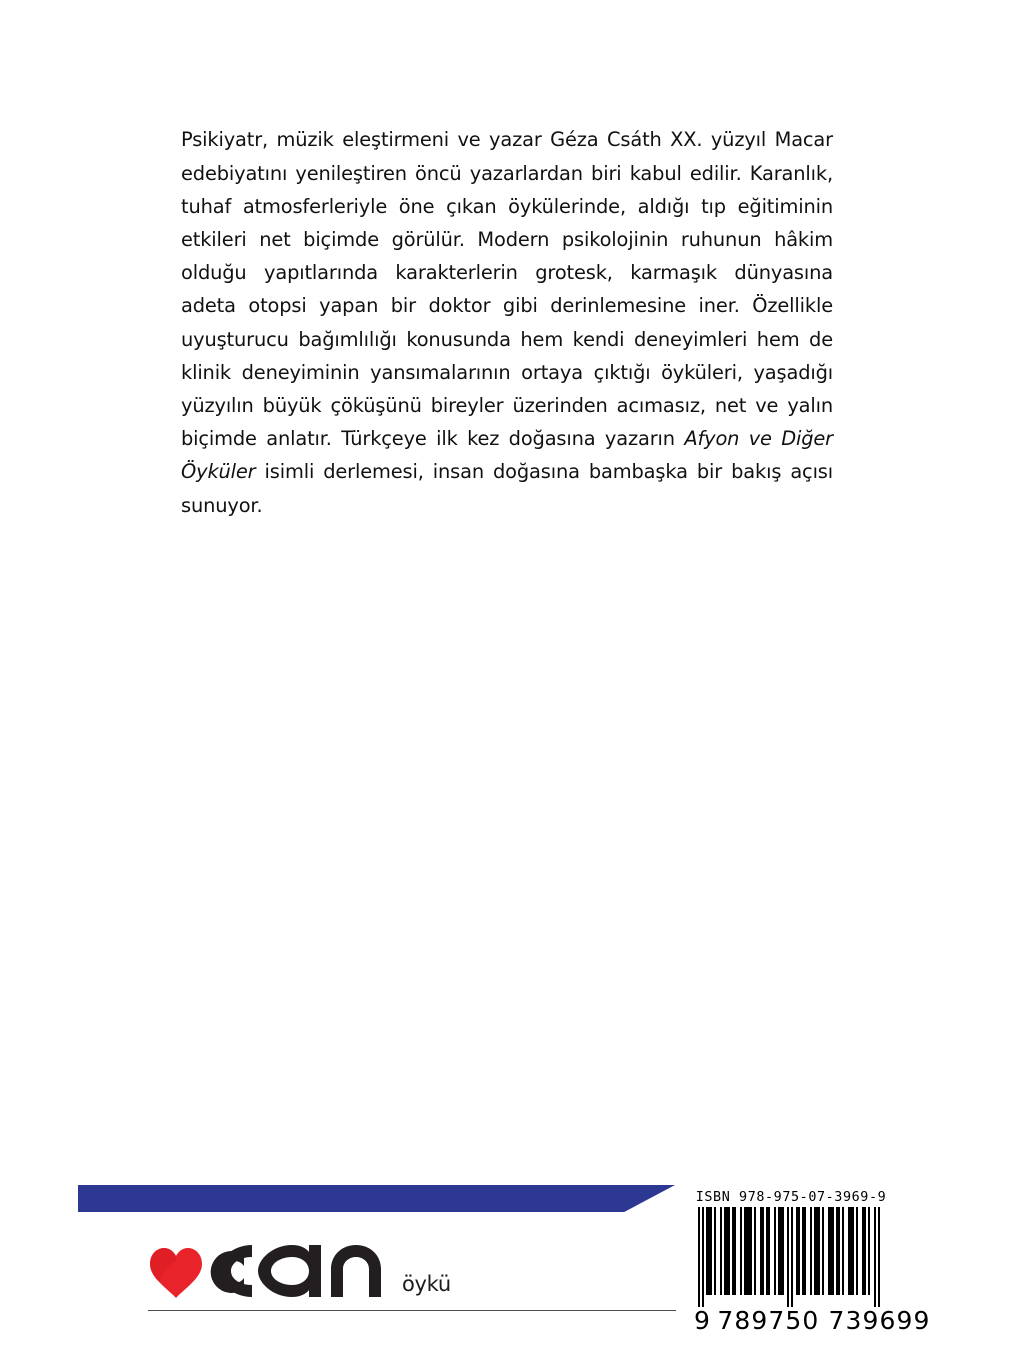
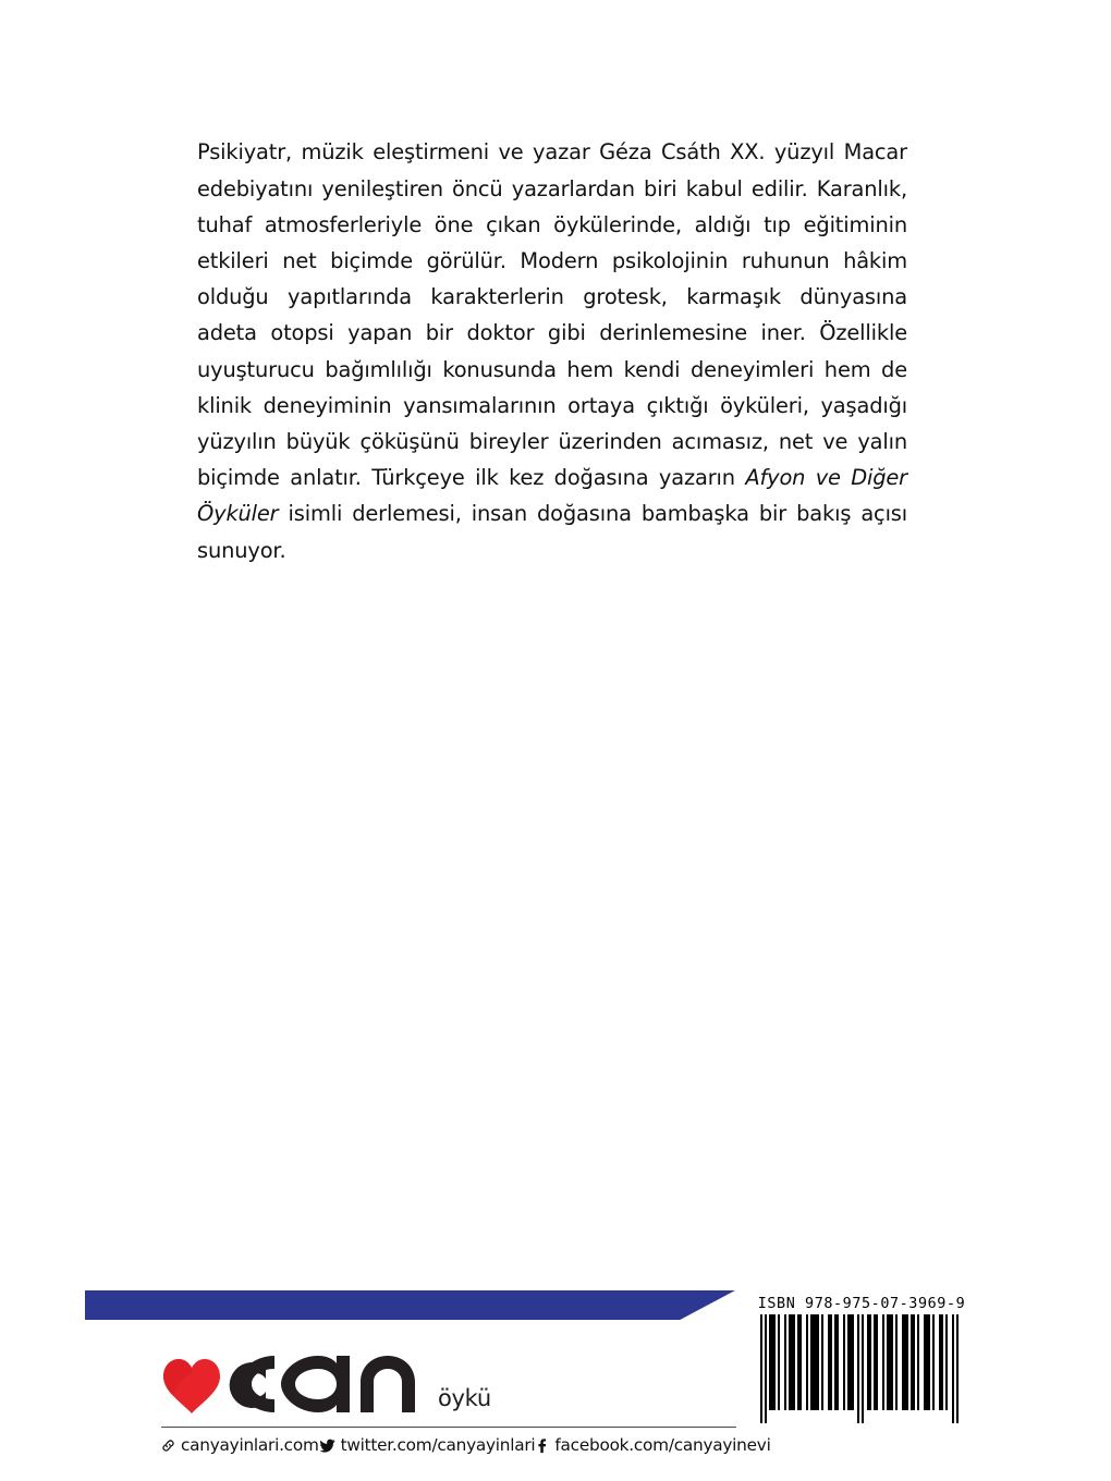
  Psikiyatr, müzik eleştirmeni ve yazar Géza Csáth XX. yüzyıl Macar edebiyatını yenileştiren öncü yazarlardan biri kabul edilir. Karanlık, tuhaf atmosferleriyle öne çıkan öykülerinde, aldığı tıp eğitiminin etkileri net biçimde görülür. Modern psikolojinin ruhunun hâkim olduğu yapıtlarında karakterlerin grotesk, karmaşık dünyasına adeta otopsi yapan bir doktor gibi derinlemesine iner. Özellikle uyuşturucu bağımlılığı konusunda hem kendi deneyimleri hem de klinik deneyiminin yansımalarının ortaya çıktığı öyküleri, yaşadığı yüzyılın büyük çöküşünü bireyler üzerinden acımasız, net ve yalın biçimde anlatır. Türkçeye ilk kez doğasına yazarın Afyon ve Diğer Öyküler isimli derlemesi, insan doğasına bambaşka bir bakış açısı sunuyor.
  öykü
+ canyayinlari.com
+ twitter.com/canyayinlari
+ facebook.com/canyayinevi
  ISBN 978-975-07-3969-9
- 9
- 789750
- 739699
